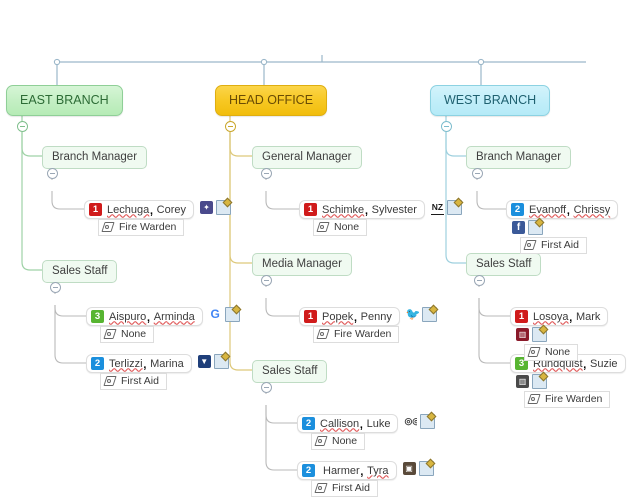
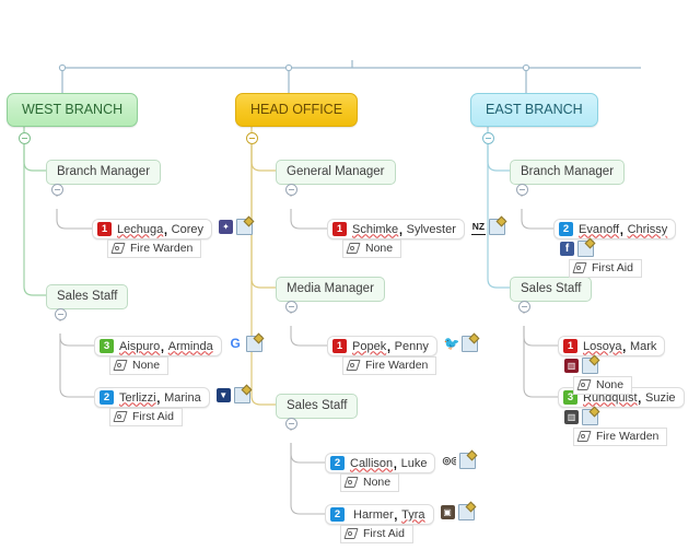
- EAST BRANCH
+ WEST BRANCH
  HEAD OFFICE
- WEST BRANCH
+ EAST BRANCH
  Branch Manager
  1
  Lechuga
  ,
  Corey
  ✦
  Fire Warden
  Sales Staff
  3
  Aispuro
  ,
  Arminda
  G
  None
  2
  Terlizzi
  ,
  Marina
  ▼
  First Aid
  General Manager
  1
  Schimke
  ,
  Sylvester
  NZ
  None
  Media Manager
  1
  Popek
  ,
  Penny
  🐦
  Fire Warden
  Sales Staff
  2
  Callison
  ,
  Luke
  ◎◎
  None
  2
  Harmer
  ,
  Tyra
  ▣
  First Aid
  Branch Manager
  2
  Evanoff
  ,
  Chrissy
  f
  First Aid
  Sales Staff
  1
  Losoya
  ,
  Mark
  ▥
  None
  3
  Rundquist
  ,
  Suzie
  ▥
  Fire Warden
